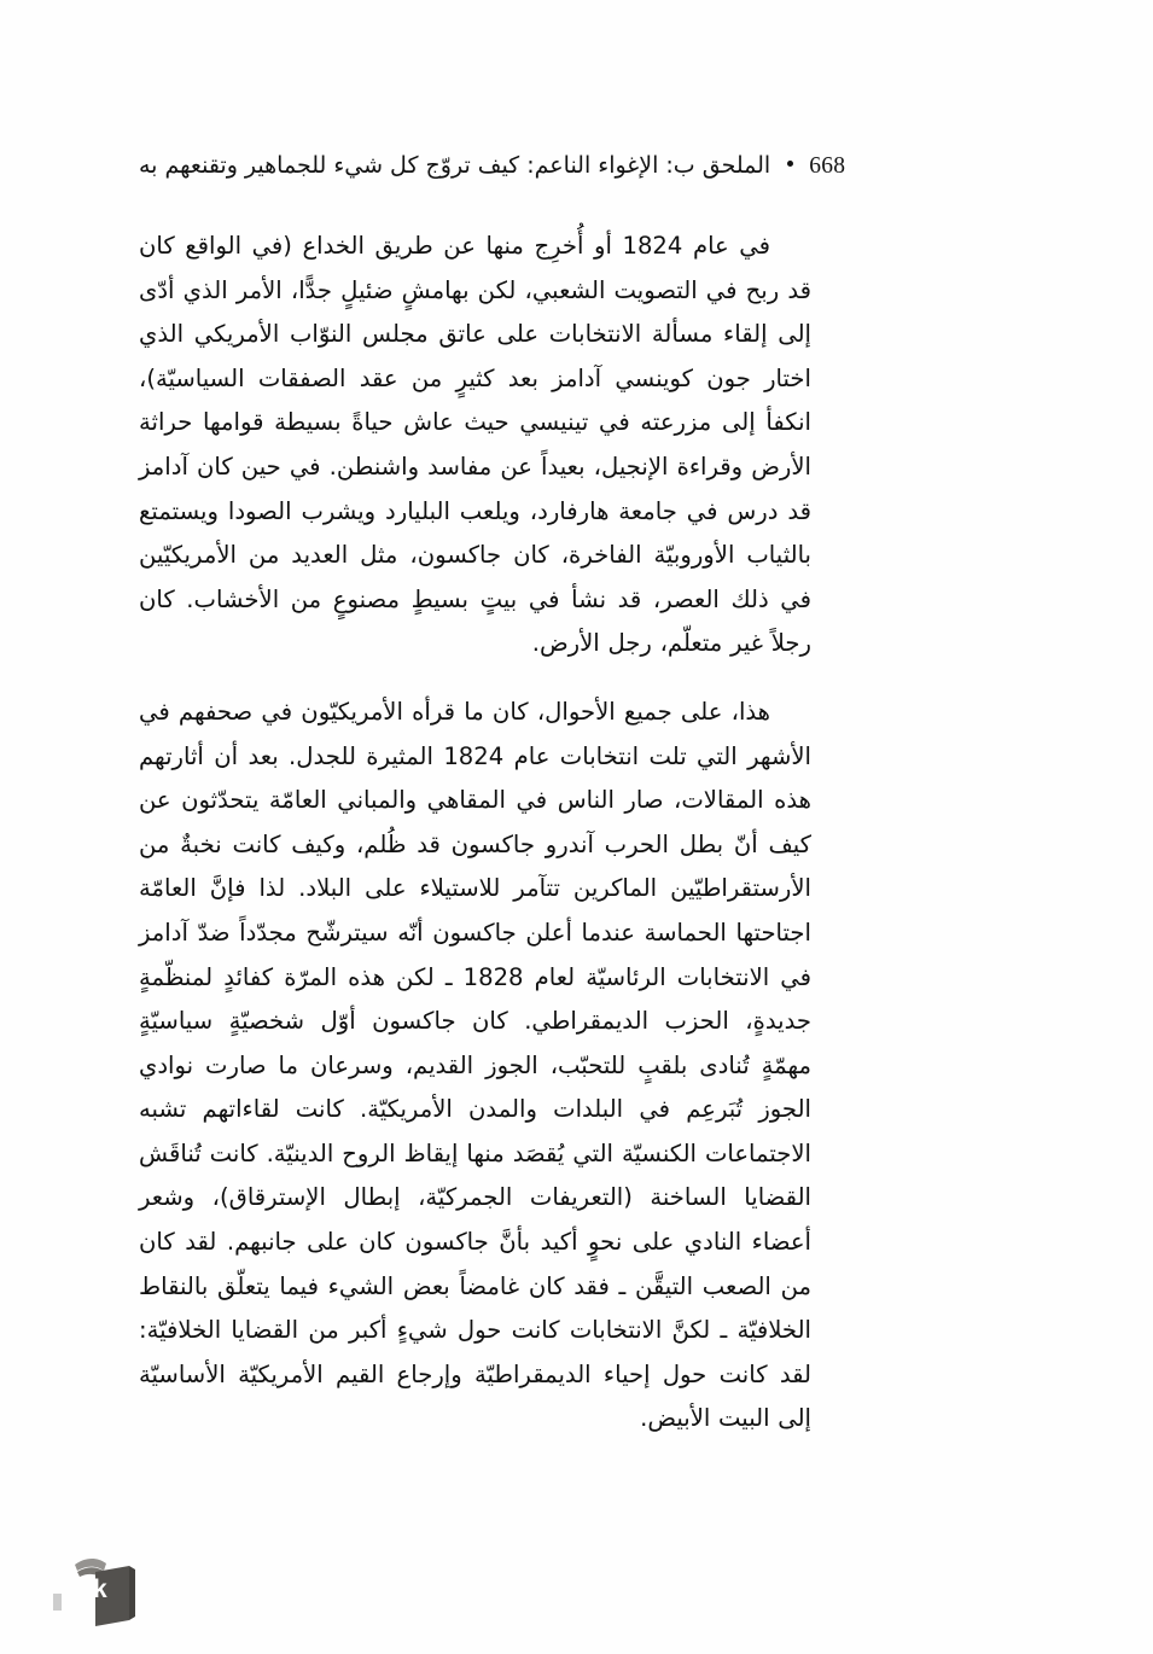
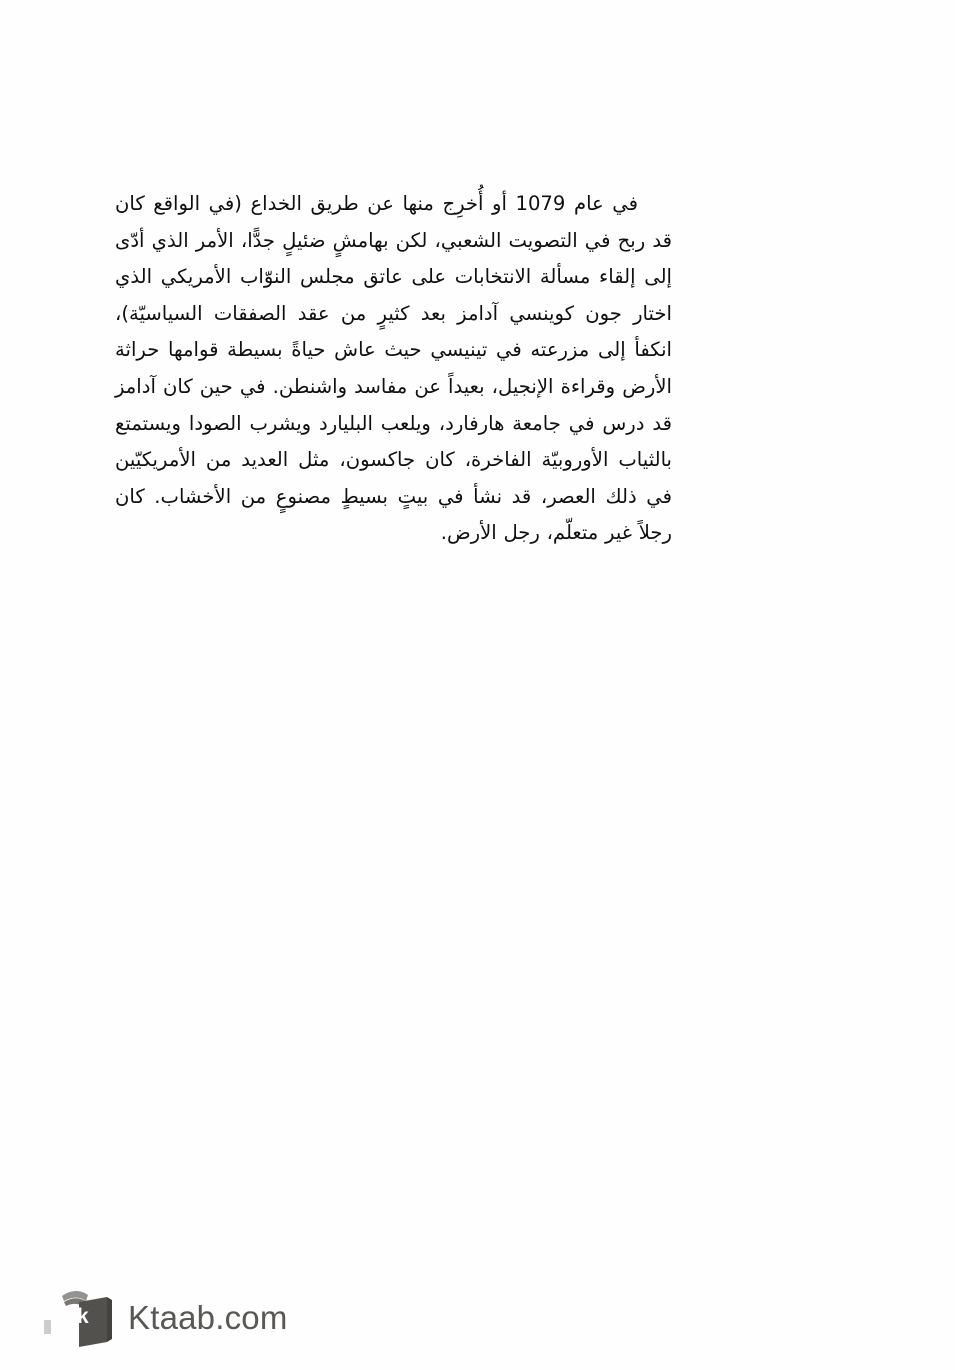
- 668
- الملحق ب: الإغواء الناعم: كيف تروّج كل شيء للجماهير وتقنعهم به
- في عام 1824 أو أُخرِج منها عن طريق الخداع (في الواقع كان قد ربح في التصويت الشعبي، لكن بهامشٍ ضئيلٍ جدًّا، الأمر الذي أدّى إلى إلقاء مسألة الانتخابات على عاتق مجلس النوّاب الأمريكي الذي اختار جون كوينسي آدامز بعد كثيرٍ من عقد الصفقات السياسيّة)، انكفأ إلى مزرعته في تينيسي حيث عاش حياةً بسيطة قوامها حراثة الأرض وقراءة الإنجيل، بعيداً عن مفاسد واشنطن. في حين كان آدامز قد درس في جامعة هارفارد، ويلعب البليارد ويشرب الصودا ويستمتع بالثياب الأوروبيّة الفاخرة، كان جاكسون، مثل العديد من الأمريكيّين في ذلك العصر، قد نشأ في بيتٍ بسيطٍ مصنوعٍ من الأخشاب. كان رجلاً غير متعلّم، رجل الأرض.
+ في عام 1079 أو أُخرِج منها عن طريق الخداع (في الواقع كان قد ربح في التصويت الشعبي، لكن بهامشٍ ضئيلٍ جدًّا، الأمر الذي أدّى إلى إلقاء مسألة الانتخابات على عاتق مجلس النوّاب الأمريكي الذي اختار جون كوينسي آدامز بعد كثيرٍ من عقد الصفقات السياسيّة)، انكفأ إلى مزرعته في تينيسي حيث عاش حياةً بسيطة قوامها حراثة الأرض وقراءة الإنجيل، بعيداً عن مفاسد واشنطن. في حين كان آدامز قد درس في جامعة هارفارد، ويلعب البليارد ويشرب الصودا ويستمتع بالثياب الأوروبيّة الفاخرة، كان جاكسون، مثل العديد من الأمريكيّين في ذلك العصر، قد نشأ في بيتٍ بسيطٍ مصنوعٍ من الأخشاب. كان رجلاً غير متعلّم، رجل الأرض.
- هذا، على جميع الأحوال، كان ما قرأه الأمريكيّون في صحفهم في الأشهر التي تلت انتخابات عام 1824 المثيرة للجدل. بعد أن أثارتهم هذه المقالات، صار الناس في المقاهي والمباني العامّة يتحدّثون عن كيف أنّ بطل الحرب آندرو جاكسون قد ظُلم، وكيف كانت نخبةٌ من الأرستقراطيّين الماكرين تتآمر للاستيلاء على البلاد. لذا فإنَّ العامّة اجتاحتها الحماسة عندما أعلن جاكسون أنّه سيترشّح مجدّداً ضدّ آدامز في الانتخابات الرئاسيّة لعام 1828 ـ لكن هذه المرّة كفائدٍ لمنظّمةٍ جديدةٍ، الحزب الديمقراطي. كان جاكسون أوّل شخصيّةٍ سياسيّةٍ مهمّةٍ تُنادى بلقبٍ للتحبّب، الجوز القديم، وسرعان ما صارت نوادي الجوز تُبَرعِم في البلدات والمدن الأمريكيّة. كانت لقاءاتهم تشبه الاجتماعات الكنسيّة التي يُقصَد منها إيقاظ الروح الدينيّة. كانت تُناقَش القضايا الساخنة (التعريفات الجمركيّة، إبطال الإسترقاق)، وشعر أعضاء النادي على نحوٍ أكيد بأنَّ جاكسون كان على جانبهم. لقد كان من الصعب التيقَّن ـ فقد كان غامضاً بعض الشيء فيما يتعلّق بالنقاط الخلافيّة ـ لكنَّ الانتخابات كانت حول شيءٍ أكبر من القضايا الخلافيّة: لقد كانت حول إحياء الديمقراطيّة وإرجاع القيم الأمريكيّة الأساسيّة إلى البيت الأبيض.
  k
+ Ktaab.com
